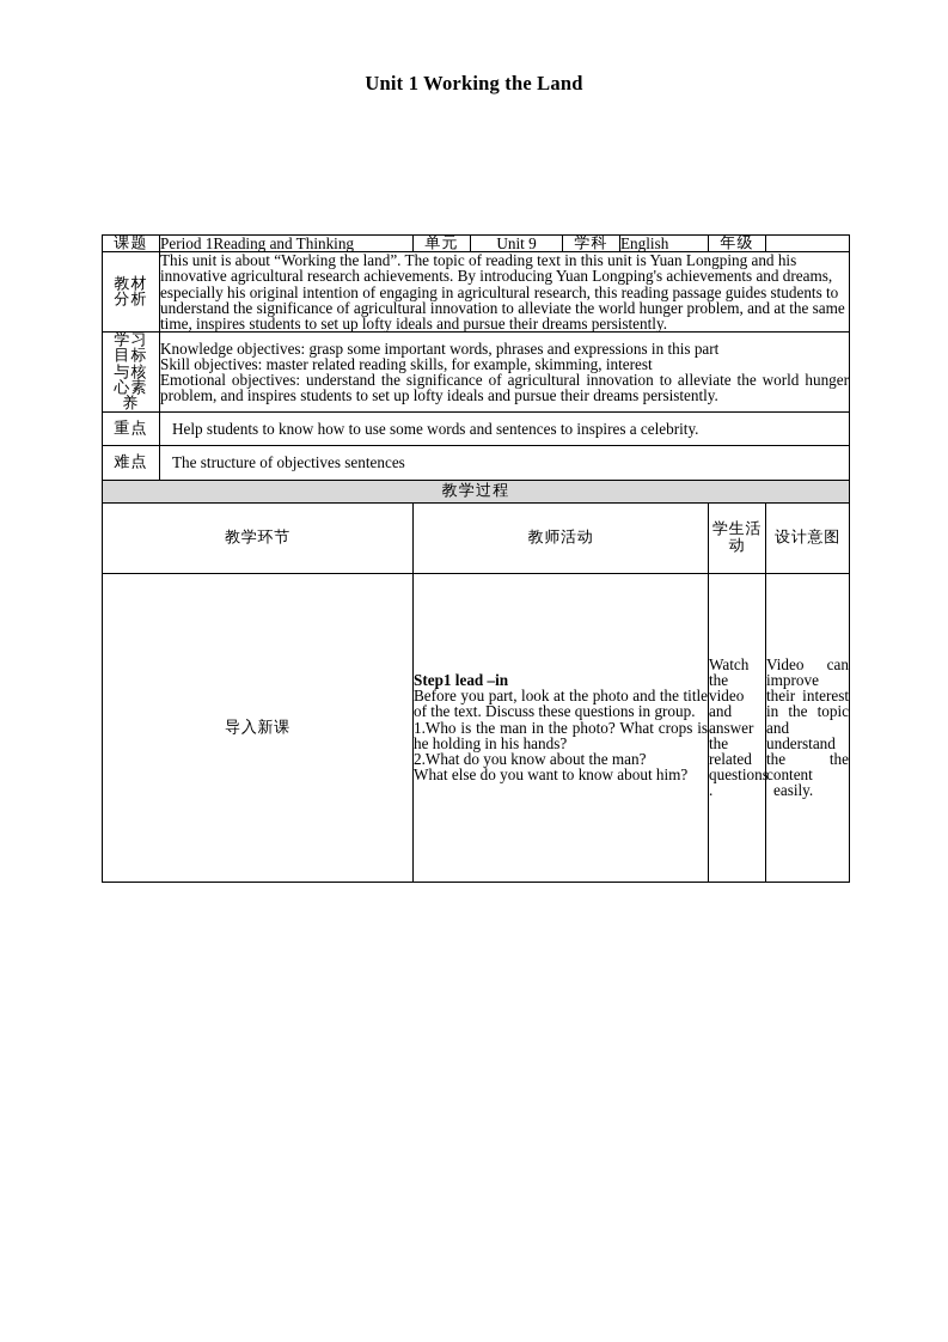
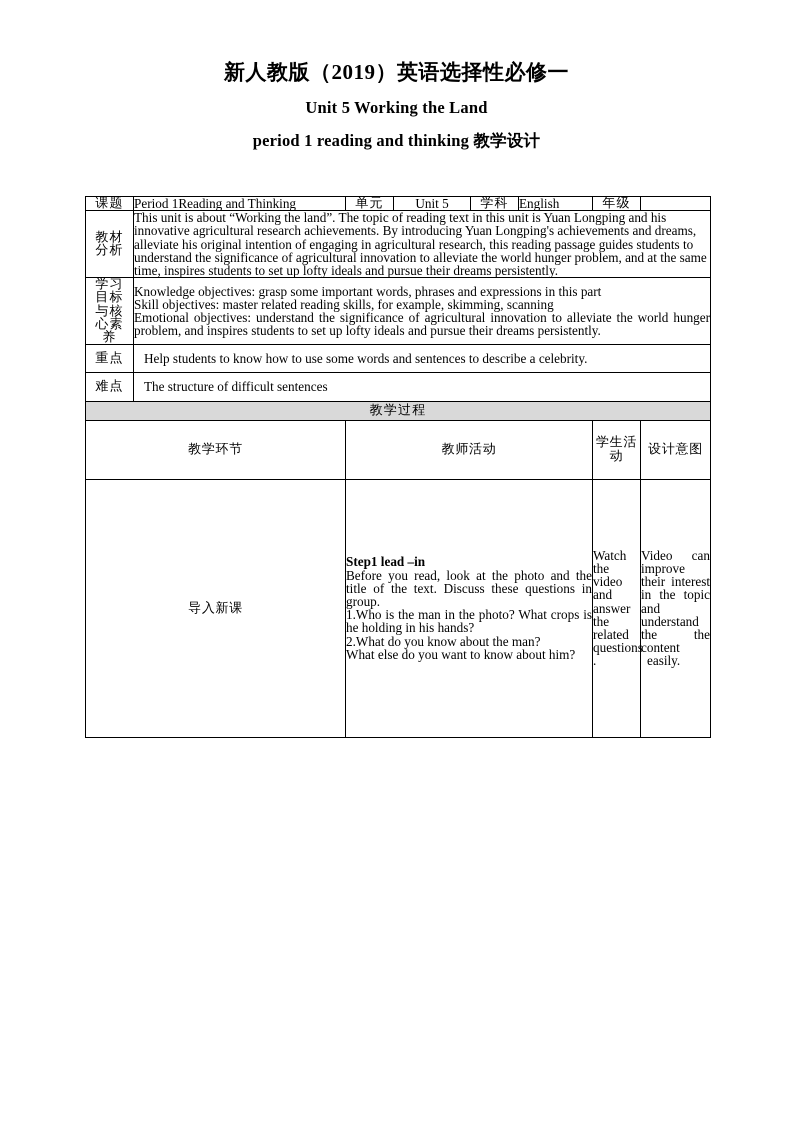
+ 新人教版（2019）英语选择性必修一
- Unit 1 Working the Land
+ Unit 5 Working the Land
+ period 1 reading and thinking 教学设计
- 课题	Period 1Reading and Thinking	单元	Unit 9	学科	English	年级
+ 课题	Period 1Reading and Thinking	单元	Unit 5	学科	English	年级
- 教材 分析	This unit is about “Working the land”. The topic of reading text in this unit is Yuan Longping and his innovative agricultural research achievements. By introducing Yuan Longping's achievements and dreams, especially his original intention of engaging in agricultural research, this reading passage guides students to understand the significance of agricultural innovation to alleviate the world hunger problem, and at the same time, inspires students to set up lofty ideals and pursue their dreams persistently.
+ 教材 分析	This unit is about “Working the land”. The topic of reading text in this unit is Yuan Longping and his innovative agricultural research achievements. By introducing Yuan Longping's achievements and dreams, alleviate his original intention of engaging in agricultural research, this reading passage guides students to understand the significance of agricultural innovation to alleviate the world hunger problem, and at the same time, inspires students to set up lofty ideals and pursue their dreams persistently.
- 学习 目标 与核 心素 养	Knowledge objectives: grasp some important words, phrases and expressions in this part Skill objectives: master related reading skills, for example, skimming, interest Emotional objectives: understand the significance of agricultural innovation to alleviate the world hunger problem, and inspires students to set up lofty ideals and pursue their dreams persistently.
+ 学习 目标 与核 心素 养	Knowledge objectives: grasp some important words, phrases and expressions in this part Skill objectives: master related reading skills, for example, skimming, scanning Emotional objectives: understand the significance of agricultural innovation to alleviate the world hunger problem, and inspires students to set up lofty ideals and pursue their dreams persistently.
- 重点	Help students to know how to use some words and sentences to inspires a celebrity.
+ 重点	Help students to know how to use some words and sentences to describe a celebrity.
- 难点	The structure of objectives sentences
+ 难点	The structure of difficult sentences
  教学过程
  教学环节	教师活动	学生活 动	设计意图
- 导入新课	Step1 lead –in Before you part, look at the photo and the title of the text. Discuss these questions in group. 1.Who is the man in the photo? What crops is he holding in his hands? 2.What do you know about the man? What else do you want to know about him?	Watch the video and answer the related question .	Video can improve their interest in the topic and understand the the content easily.
+ 导入新课	Step1 lead –in Before you read, look at the photo and the title of the text. Discuss these questions in group. 1.Who is the man in the photo? What crops is he holding in his hands? 2.What do you know about the man? What else do you want to know about him?	Watch the video and answer the related question .	Video can improve their interest in the topic and understand the the content easily.
